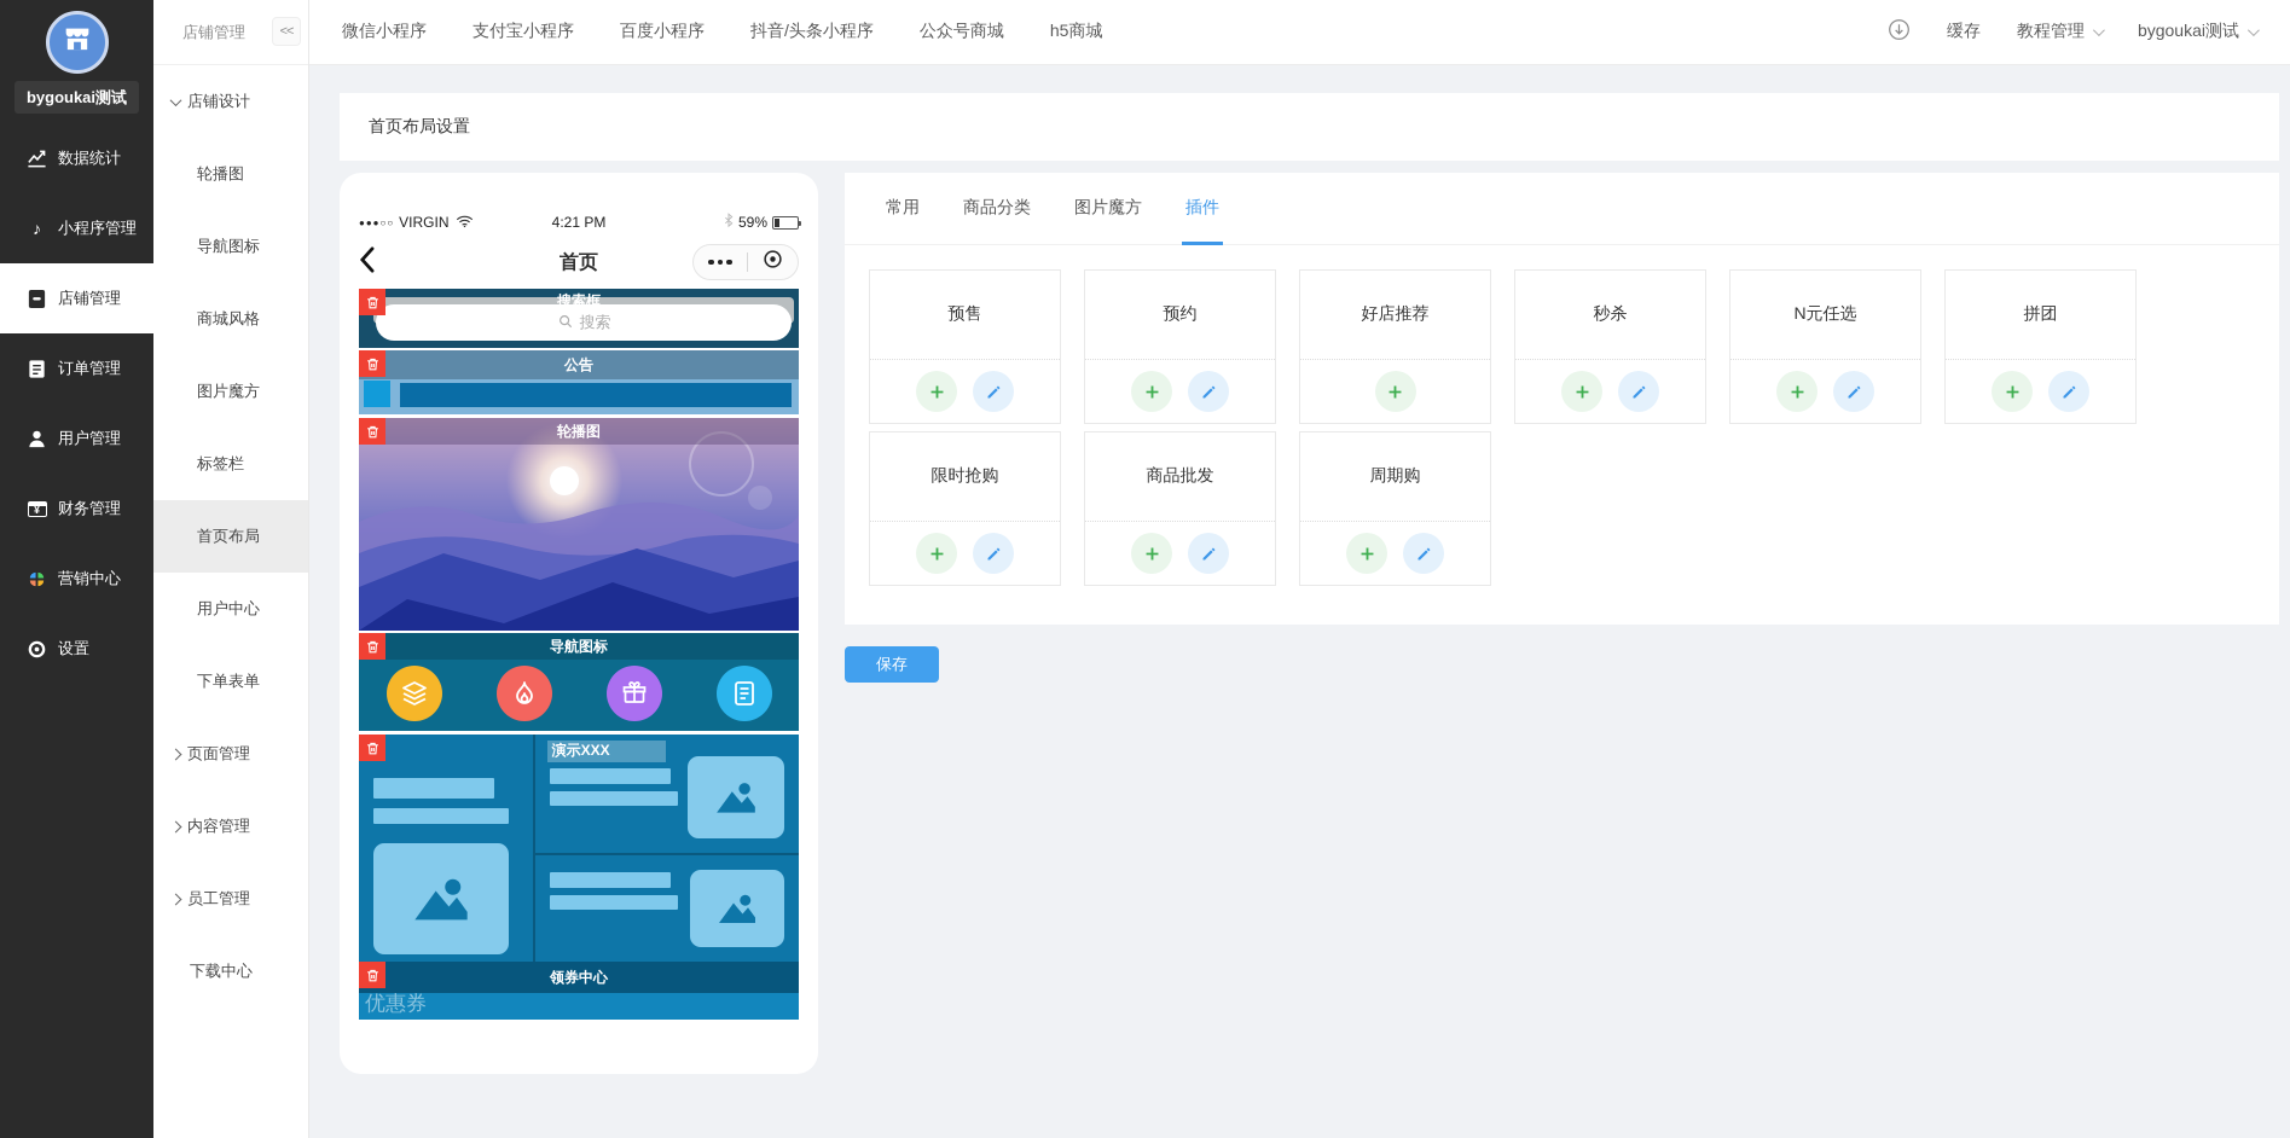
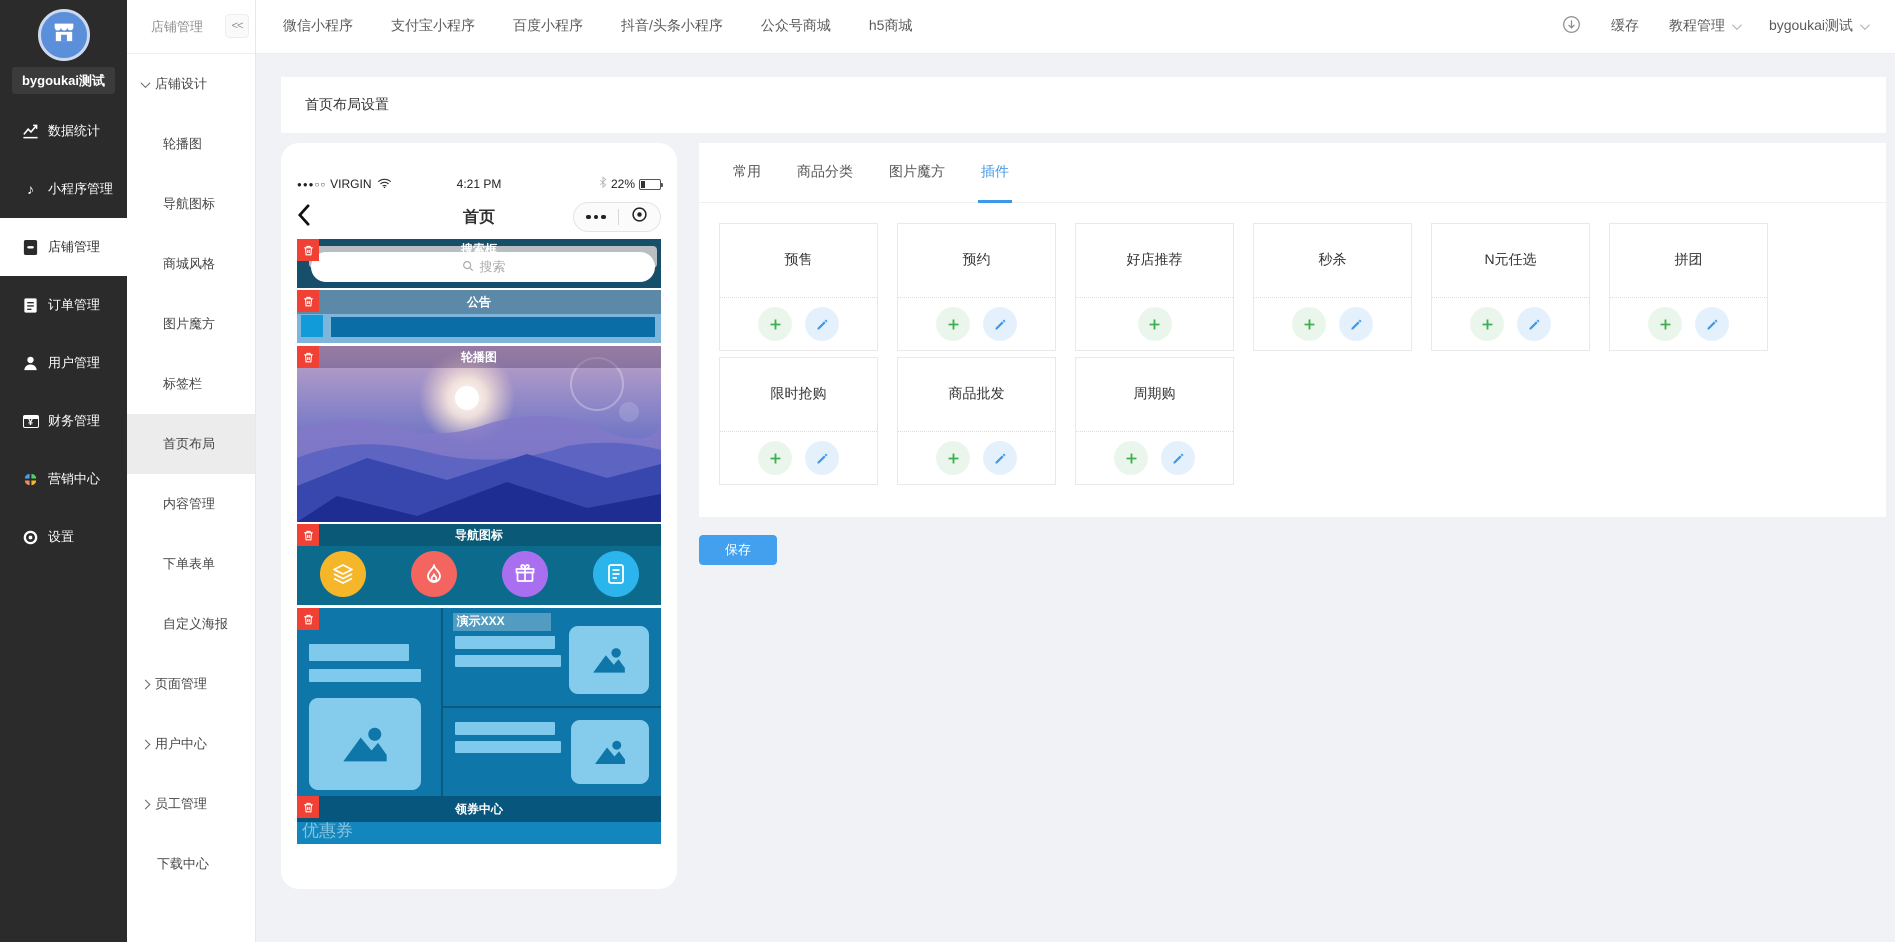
  bygoukai测试
  数据统计
  ♪
  小程序管理
  店铺管理
  订单管理
  用户管理
  ¥
  财务管理
  营销中心
  设置
  店铺管理
  <<
  店铺设计
  轮播图
  导航图标
  商城风格
  图片魔方
  标签栏
  首页布局
- 用户中心
+ 内容管理
  下单表单
+ 自定义海报
  页面管理
- 内容管理
+ 用户中心
  员工管理
  下载中心
  微信小程序
  支付宝小程序
  百度小程序
  抖音/头条小程序
  公众号商城
  h5商城
  缓存
  教程管理
  bygoukai测试
  首页布局设置
  ●●●○○
  VIRGIN
  4:21 PM
- 59%
+ 22%
  首页
  搜索框
  搜索
  公告
  轮播图
  导航图标
  演示XXX
  领券中心
  优惠券
  常用
  商品分类
  图片魔方
  插件
  预售
  预约
  好店推荐
  秒杀
  N元任选
  拼团
  限时抢购
  商品批发
  周期购
  保存
